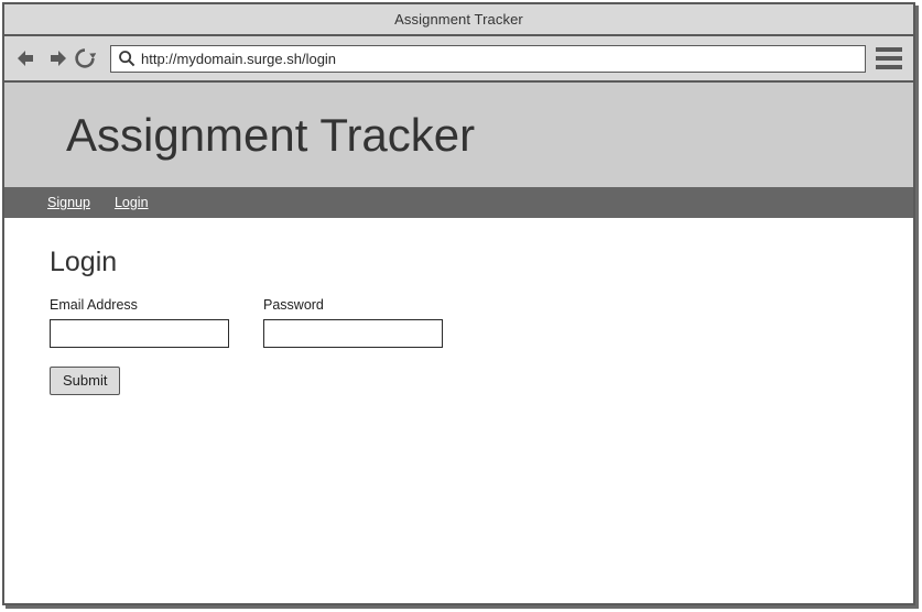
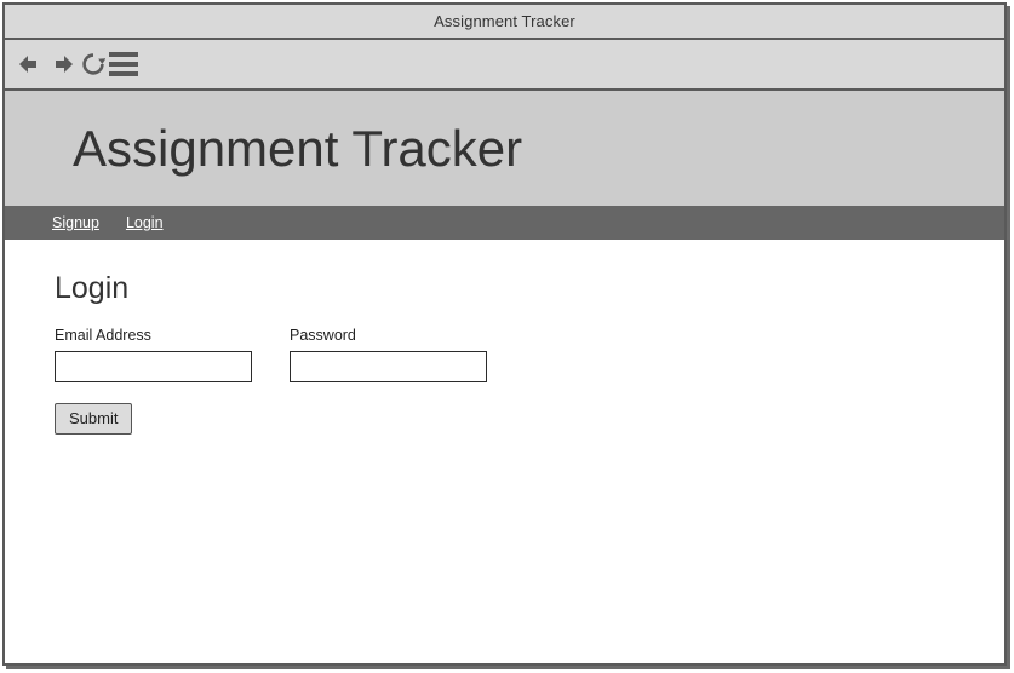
  Assignment Tracker
- http://mydomain.surge.sh/login
  Assignment Tracker
  Signup
  Login
  Login
  Email Address
  Password
  Submit
